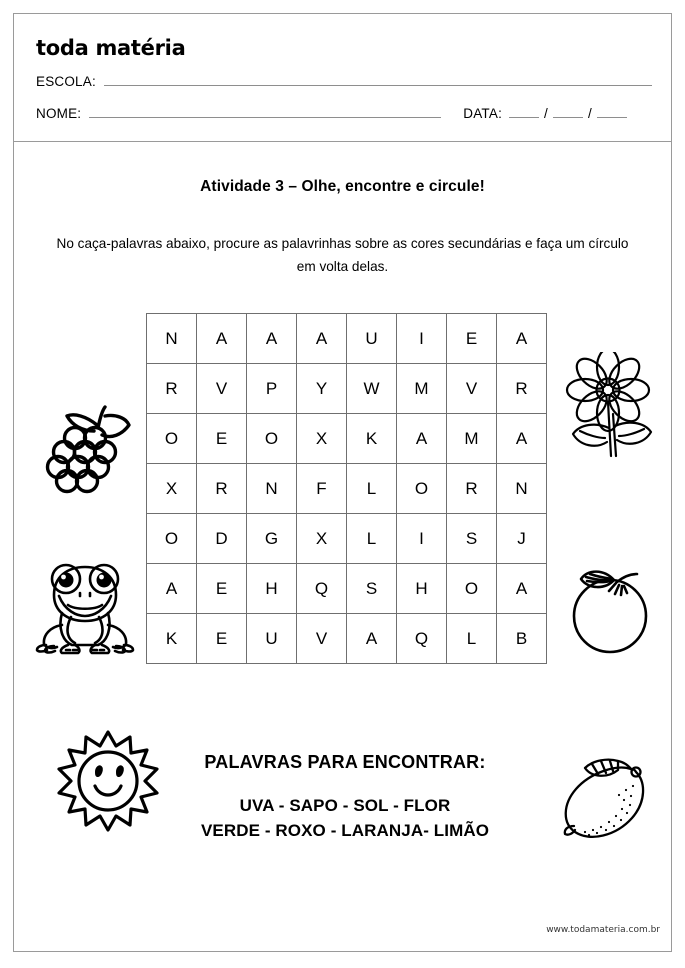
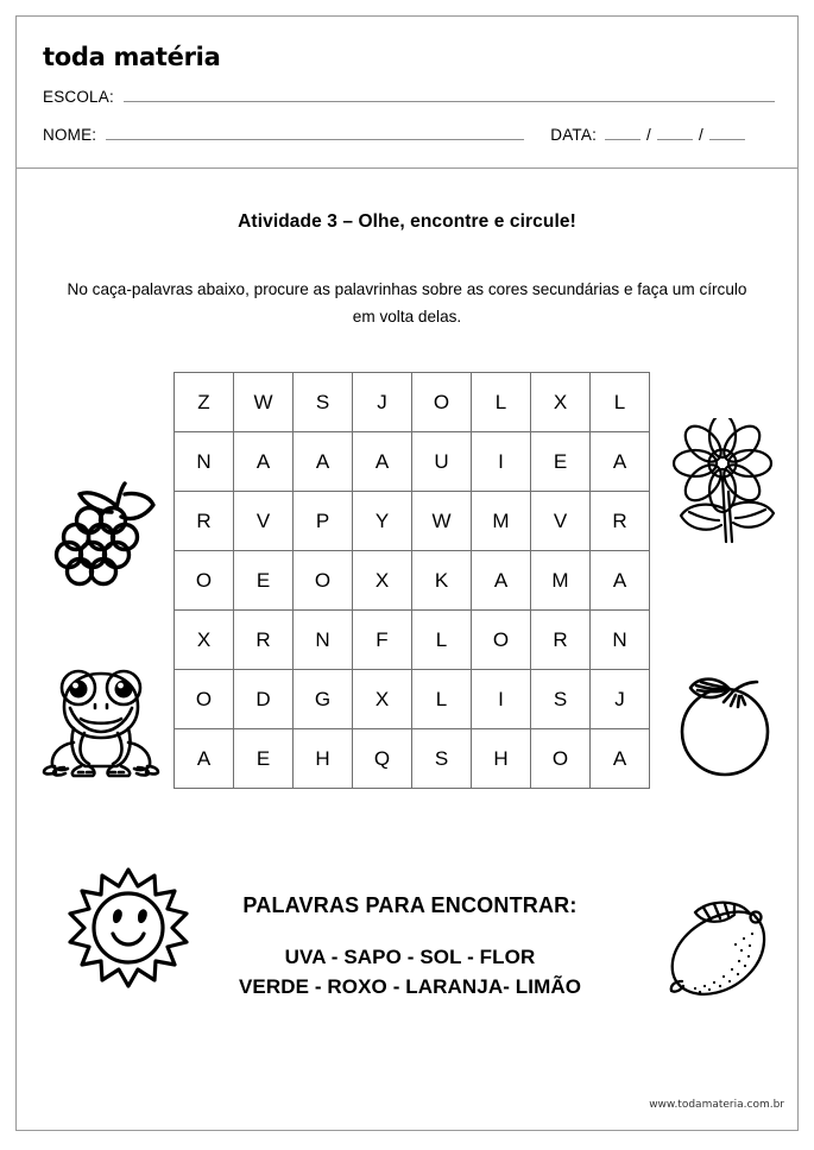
  toda matéria
  ESCOLA:
  NOME:
  DATA:
  /
  /
  Atividade 3 – Olhe, encontre e circule!
  No caça-palavras abaixo, procure as palavrinhas sobre as cores secundárias e faça um círculo em volta delas.
+ Z	W	S	J	O	L	X	L
  N	A	A	A	U	I	E	A
  R	V	P	Y	W	M	V	R
  O	E	O	X	K	A	M	A
  X	R	N	F	L	O	R	N
  O	D	G	X	L	I	S	J
  A	E	H	Q	S	H	O	A
- K	E	U	V	A	Q	L	B
  PALAVRAS PARA ENCONTRAR:
  UVA - SAPO - SOL - FLOR
  VERDE - ROXO - LARANJA- LIMÃO
  www.todamateria.com.br
